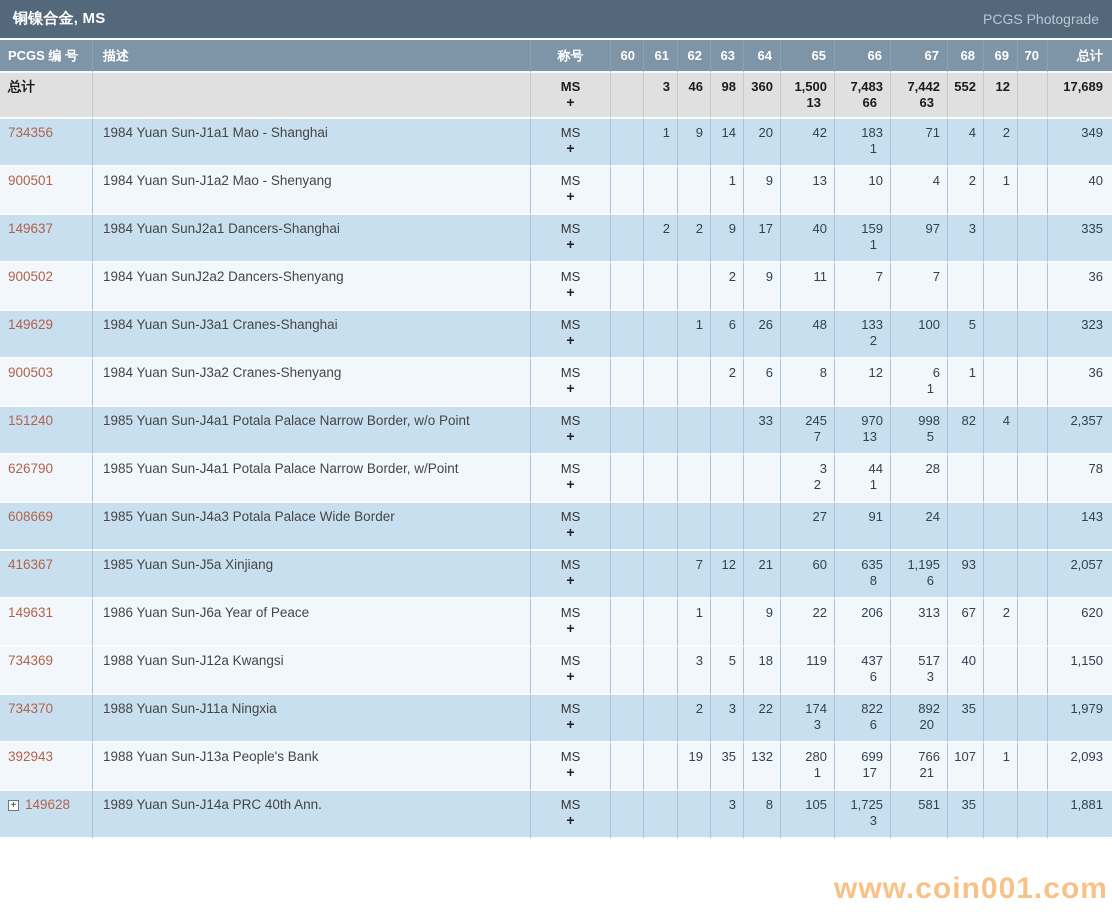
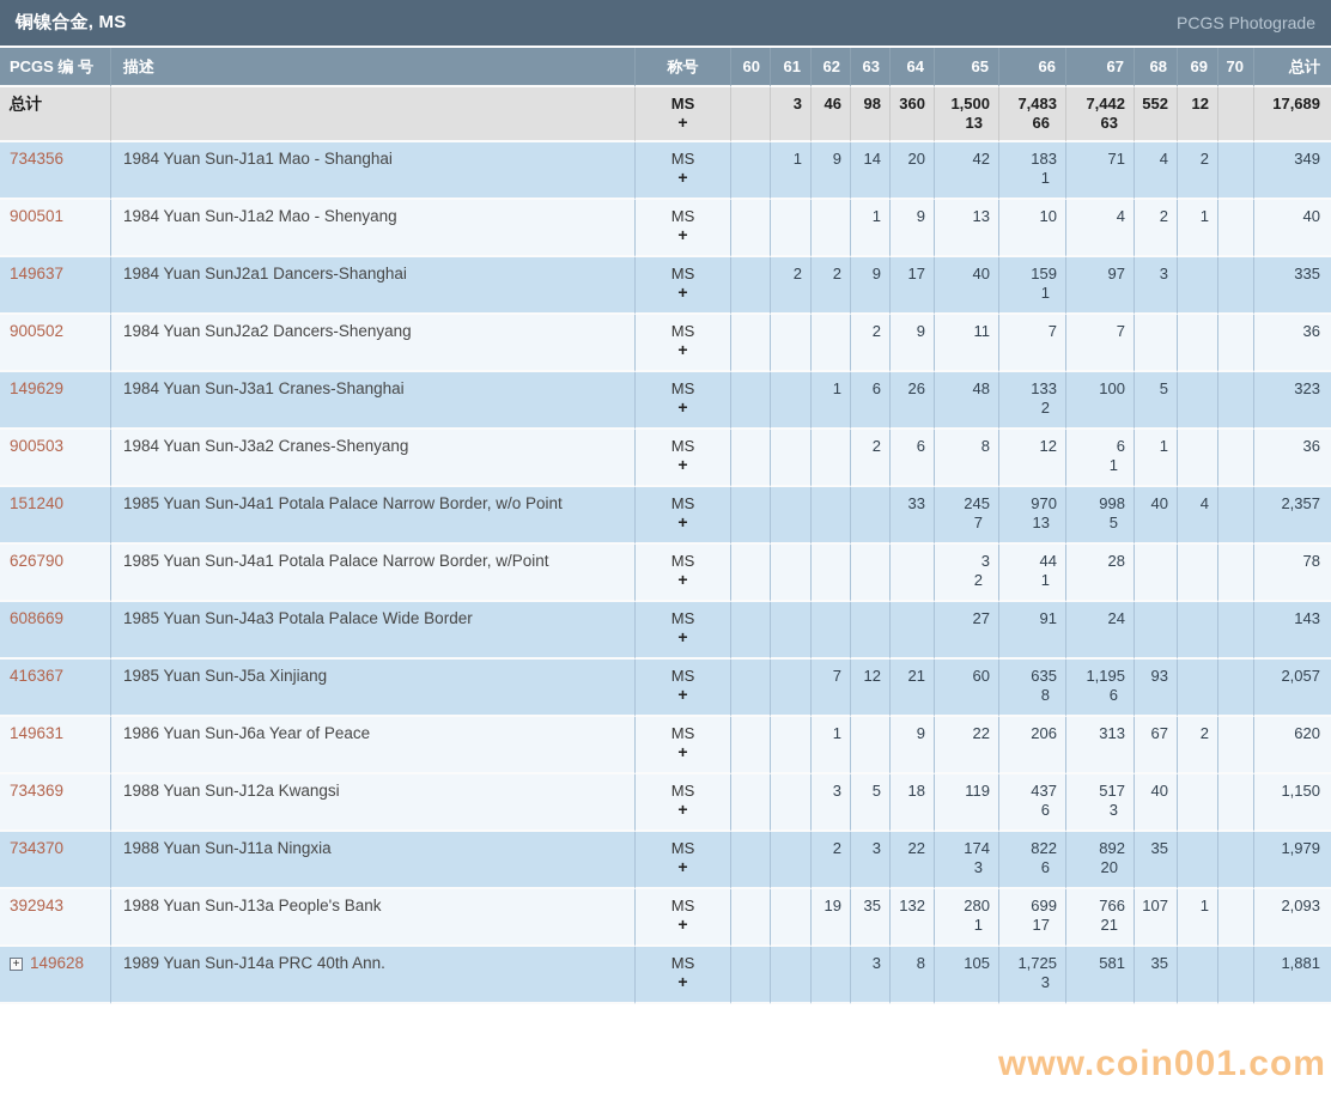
  铜镍合金, MS
  PCGS Photograde
  PCGS 编 号	描述	称号	60	61	62	63	64	65	66	67	68	69	70	总计
  总计		MS+		3	46	98	360	1,50013	7,48366	7,44263	552	12		17,689
  734356	1984 Yuan Sun-J1a1 Mao - Shanghai	MS+		1	9	14	20	42	1831	71	4	2		349
  900501	1984 Yuan Sun-J1a2 Mao - Shenyang	MS+				1	9	13	10	4	2	1		40
  149637	1984 Yuan SunJ2a1 Dancers-Shanghai	MS+		2	2	9	17	40	1591	97	3			335
  900502	1984 Yuan SunJ2a2 Dancers-Shenyang	MS+				2	9	11	7	7				36
  149629	1984 Yuan Sun-J3a1 Cranes-Shanghai	MS+			1	6	26	48	1332	100	5			323
  900503	1984 Yuan Sun-J3a2 Cranes-Shenyang	MS+				2	6	8	12	61	1			36
- 151240	1985 Yuan Sun-J4a1 Potala Palace Narrow Border, w/o Point	MS+					33	2457	97013	9985	82	4		2,357
+ 151240	1985 Yuan Sun-J4a1 Potala Palace Narrow Border, w/o Point	MS+					33	2457	97013	9985	40	4		2,357
  626790	1985 Yuan Sun-J4a1 Potala Palace Narrow Border, w/Point	MS+						32	441	28				78
  608669	1985 Yuan Sun-J4a3 Potala Palace Wide Border	MS+						27	91	24				143
  416367	1985 Yuan Sun-J5a Xinjiang	MS+			7	12	21	60	6358	1,1956	93			2,057
  149631	1986 Yuan Sun-J6a Year of Peace	MS+			1		9	22	206	313	67	2		620
  734369	1988 Yuan Sun-J12a Kwangsi	MS+			3	5	18	119	4376	5173	40			1,150
  734370	1988 Yuan Sun-J11a Ningxia	MS+			2	3	22	1743	8226	89220	35			1,979
  392943	1988 Yuan Sun-J13a People's Bank	MS+			19	35	132	2801	69917	76621	107	1		2,093
  + 149628	1989 Yuan Sun-J14a PRC 40th Ann.	MS+				3	8	105	1,7253	581	35			1,881
  www.coin001.com
